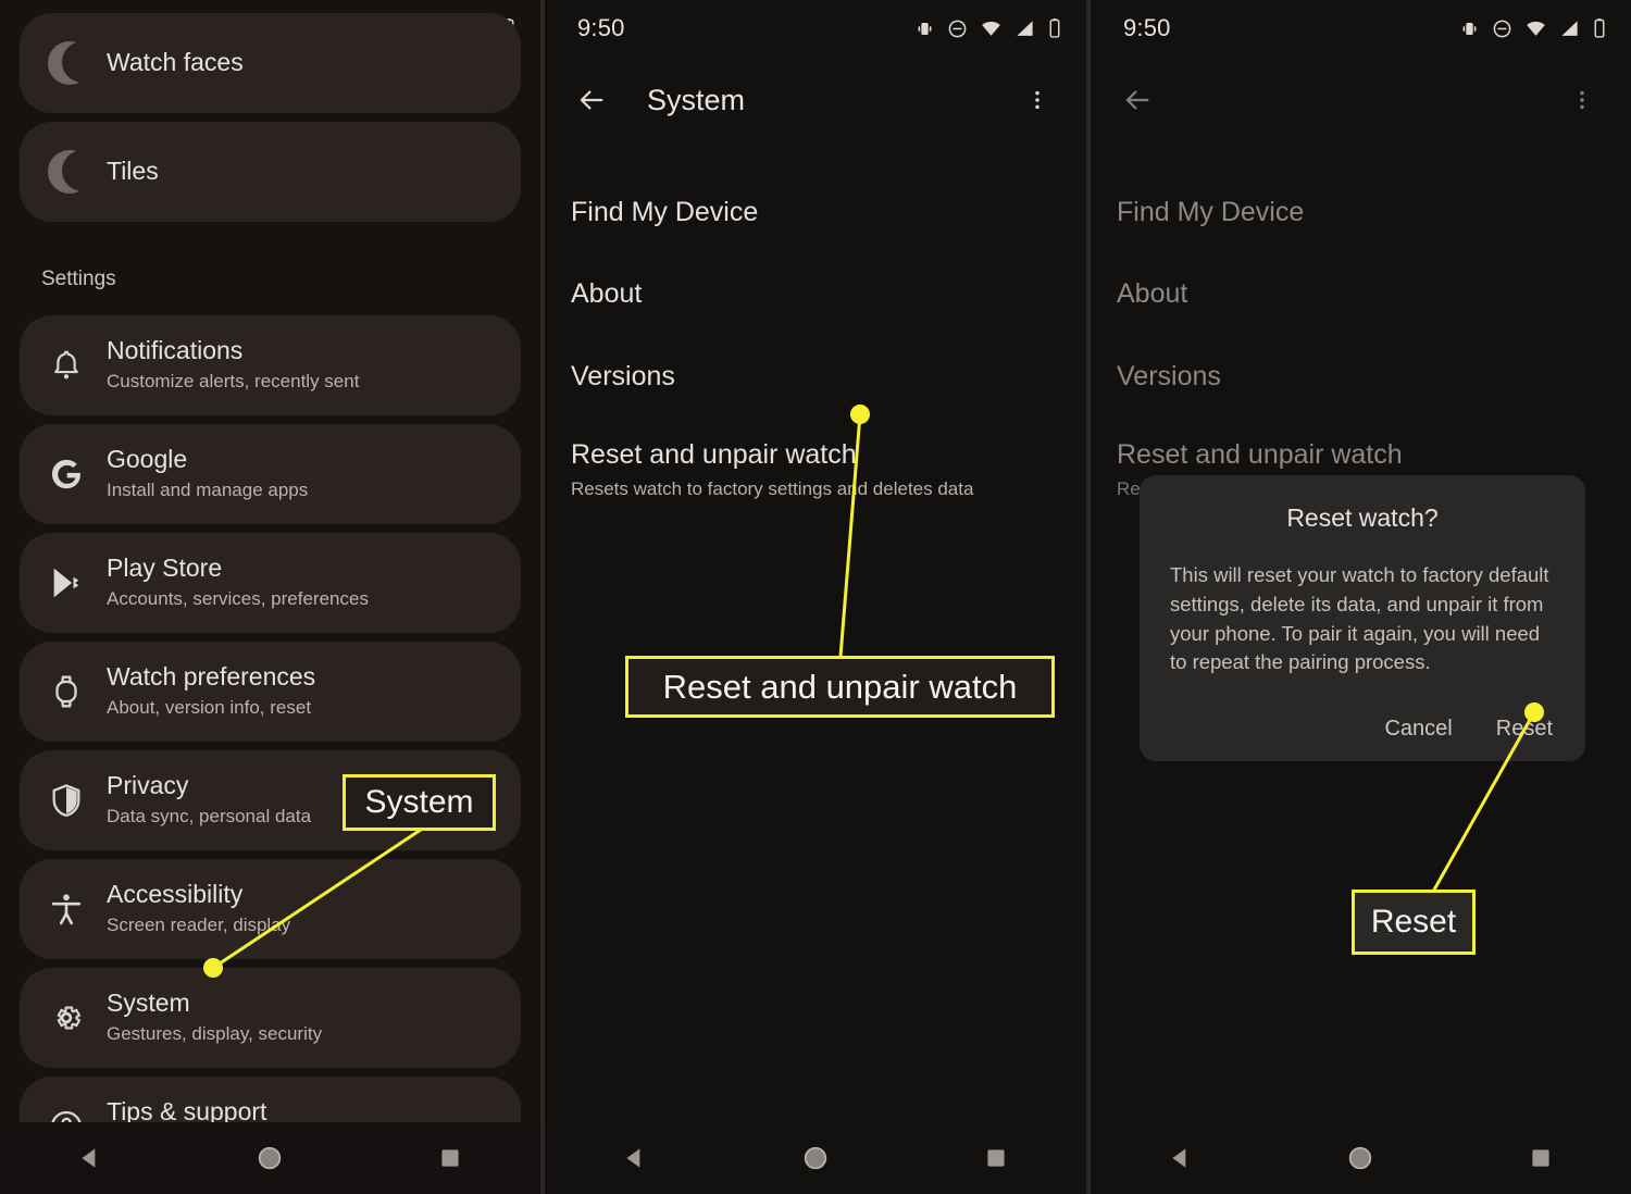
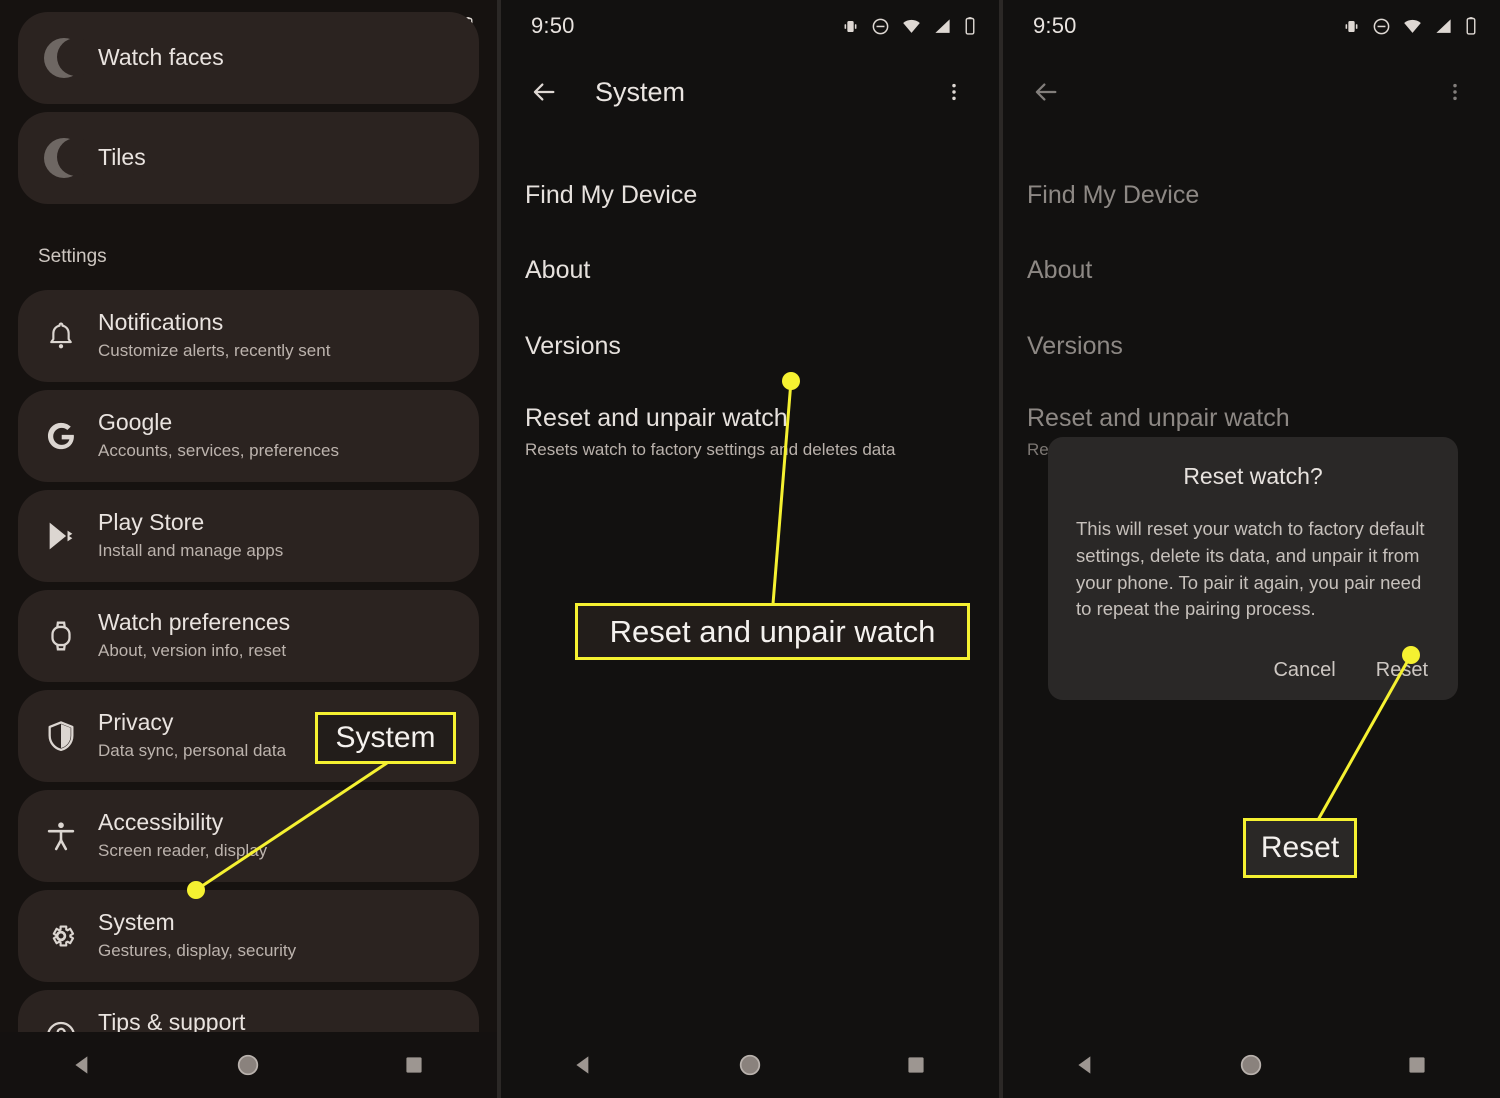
  Watch faces
  Tiles
  Settings
  Notifications
  Customize alerts, recently sent
  Google
- Install and manage apps
+ Accounts, services, preferences
  Play Store
- Accounts, services, preferences
+ Install and manage apps
  Watch preferences
  About, version info, reset
  Privacy
  Data sync, personal data
  Accessibility
  Screen reader, disply
  System
  Gestures, display, security
  Tips & support
  9:50
  System
  Find My Device
  About
  Versions
  Reset and unpair watch
  Resets watch to factory settings and deletes data
  9:50
  Find My Device
  About
  Versions
  Reset and unpair watch
  Reset watch?
- This will reset your watch to factory default settings, delete its data, and unpair it from your phone. To pair it again, you will need to repeat the pairing process.
+ This will reset your watch to factory default settings, delete its data, and unpair it from your phone. To pair it again, you pair need to repeat the pairing process.
  Cancel
  Reset
  System
  Reset and unpair watch
  Reset
